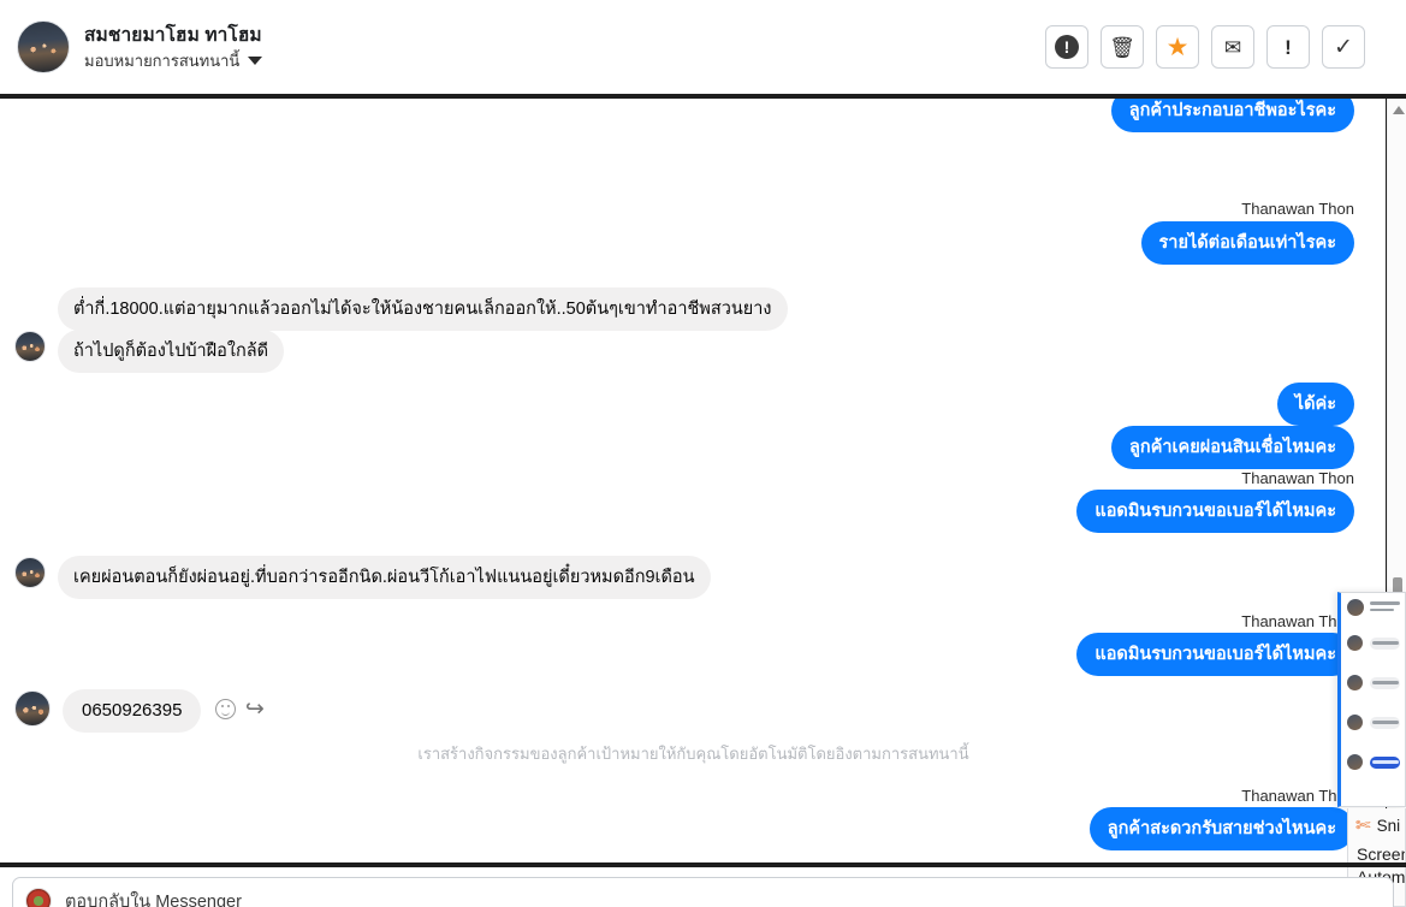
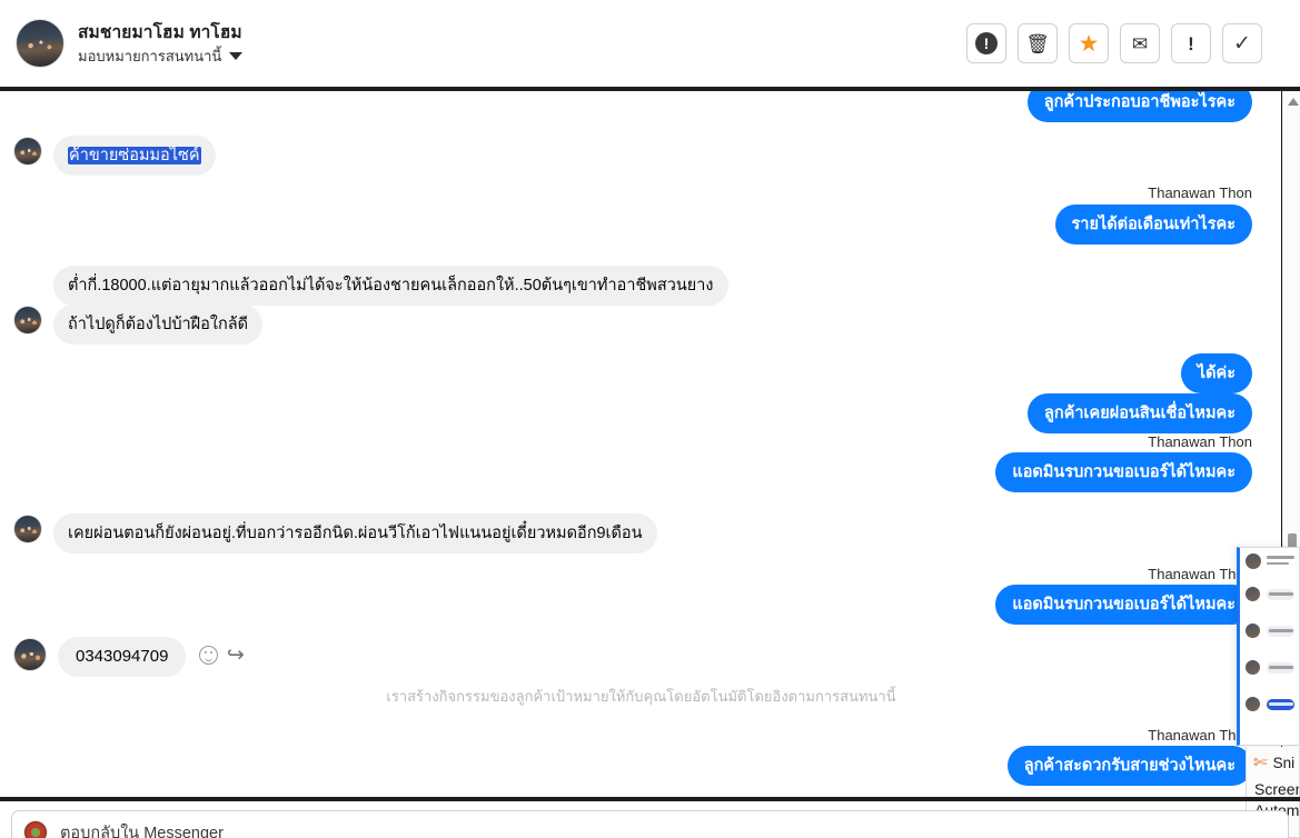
  สมชายมาโฮม ทาโฮม
  มอบหมายการสนทนานี้
  !
  🗑
  ★
  ✉
  !
  ✓
  ลูกค้าประกอบอาชีพอะไรคะ
+ ค้าขายซ่อมมอไซค์
  Thanawan Thon
  รายได้ต่อเดือนเท่าไรคะ
  ต่ำกี่.18000.แต่อายุมากแล้วออกไม่ได้จะให้น้องชายคนเล็กออกให้..50ต้นๆเขาทำอาชีพสวนยาง
  ถ้าไปดูก็ต้องไปบ้าฝือใกล้ดี
  ได้ค่ะ
  ลูกค้าเคยผ่อนสินเชื่อไหมคะ
  Thanawan Thon
  แอดมินรบกวนขอเบอร์ได้ไหมคะ
  เคยผ่อนตอนก็ยังผ่อนอยู่.ที่บอกว่ารออีกนิด.ผ่อนวีโก้เอาไฟแนนอยู่เดี๋ยวหมดอีก9เดือน
  Thanawan Th
  แอดมินรบกวนขอเบอร์ได้ไหมคะ
- 0650926395
+ 0343094709
  เราสร้างกิจกรรมของลูกค้าเป้าหมายให้กับคุณโดยอัตโนมัติโดยอิงตามการสนทนานี้
  Thanawan Th
  ลูกค้าสะดวกรับสายช่วงไหนคะ
  ✄
  Sni
  Scree
  ตอบกลับใน Messenger
